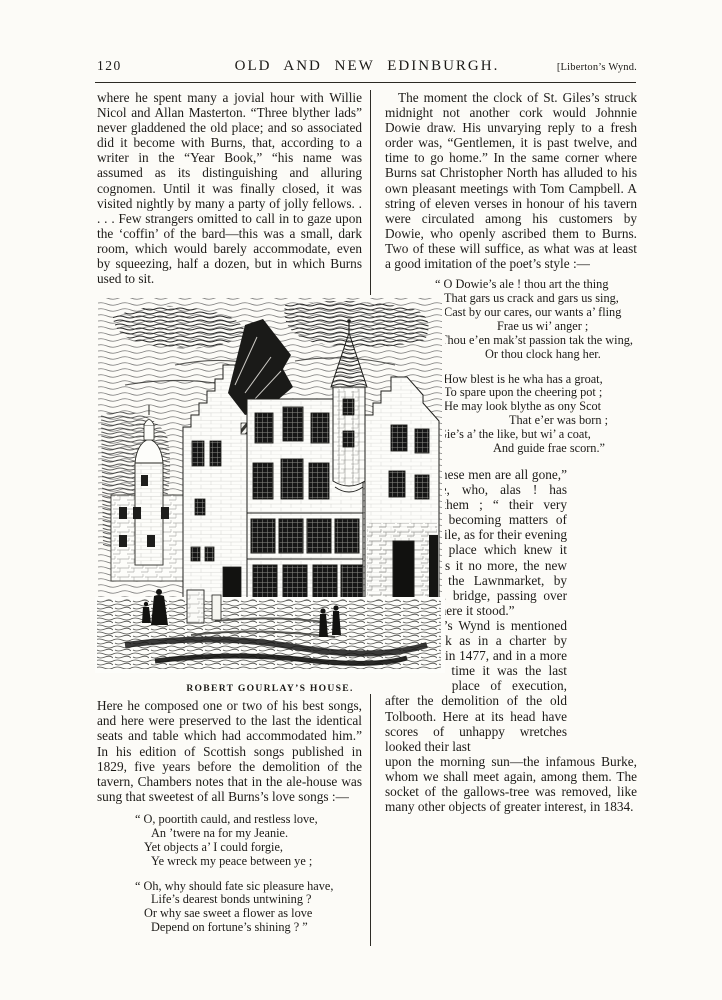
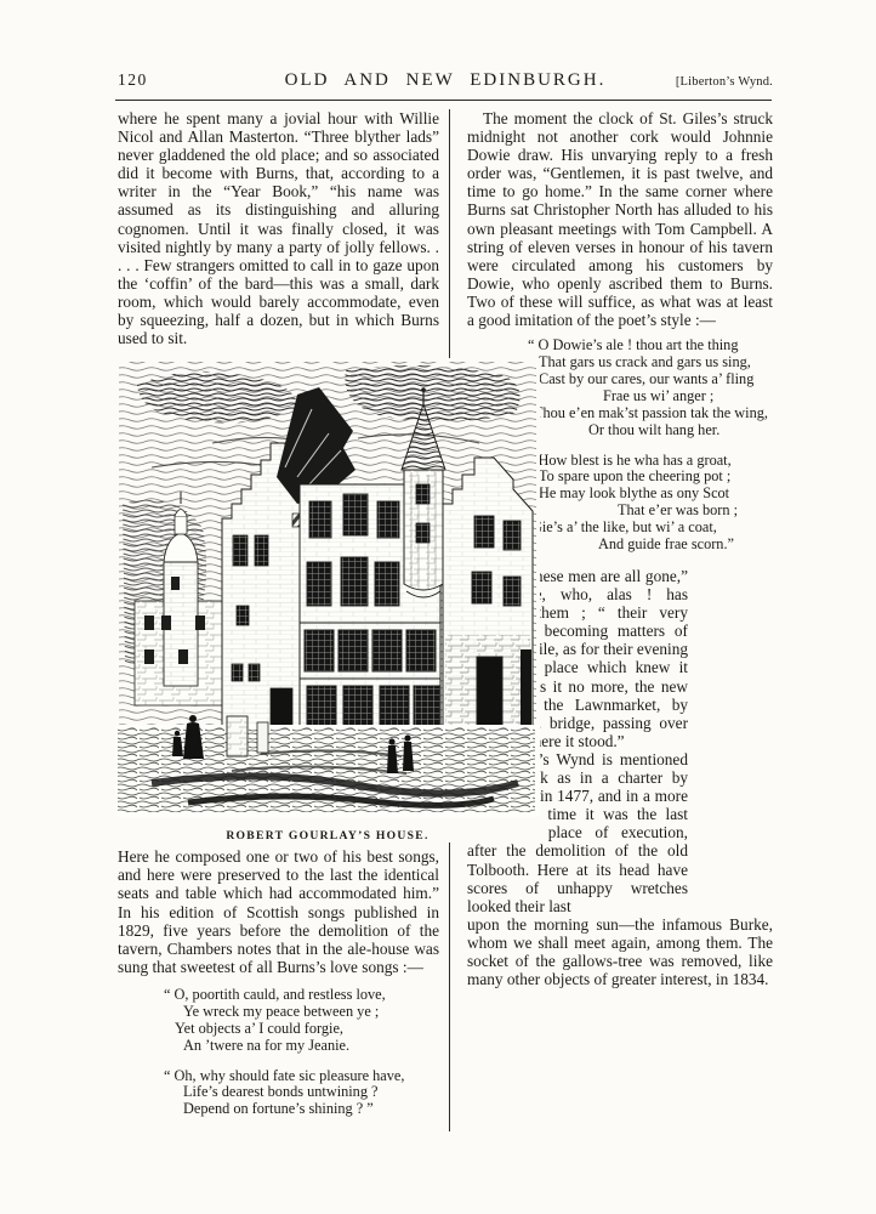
  120
  OLD AND NEW EDINBURGH.
  [Liberton’s Wynd.
  where he spent many a jovial hour with Willie Nicol and Allan Masterton. “Three blyther lads” never gladdened the old place; and so associated did it become with Burns, that, according to a writer in the “Year Book,” “his name was assumed as its distinguishing and alluring cognomen. Until it was finally closed, it was visited nightly by many a party of jolly fellows. . . . . Few strangers omitted to call in to gaze upon the ‘coffin’ of the bard—this was a small, dark room, which would barely accommodate, even by squeezing, half a dozen, but in which Burns used to sit.
  ROBERT GOURLAY’S HOUSE.
  Here he composed one or two of his best songs, and here were preserved to the last the identical seats and table which had accommodated him.” In his edition of Scottish songs published in 1829, five years before the demolition of the tavern, Chambers notes that in the ale-house was sung that sweetest of all Burns’s love songs :—
  “ O, poortith cauld, and restless love,
- An ’twere na for my Jeanie.
+ Ye wreck my peace between ye ;
  Yet objects a’ I could forgie,
- Ye wreck my peace between ye ;
+ An ’twere na for my Jeanie.
  “ Oh, why should fate sic pleasure have,
  Life’s dearest bonds untwining ?
- Or why sae sweet a flower as love
  Depend on fortune’s shining ? ”
  The moment the clock of St. Giles’s struck midnight not another cork would Johnnie Dowie draw. His unvarying reply to a fresh order was, “Gentlemen, it is past twelve, and time to go home.” In the same corner where Burns sat Christopher North has alluded to his own pleasant meetings with Tom Campbell. A string of eleven verses in honour of his tavern were circulated among his customers by Dowie, who openly ascribed them to Burns. Two of these will suffice, as what was at least a good imitation of the poet’s style :—
  “ O Dowie’s ale ! thou art the thing
  That gars us crack and gars us sing,
  Cast by our cares, our wants a’ fling
  Frae us wi’ anger ;
  hou e’en mak’st passion tak the wing,
- Or thou clock hang her.
+ Or thou wilt hang her.
  How blest is he wha has a groat,
  To spare upon the cheering pot ;
  He may look blythe as ony Scot
  That e’er was born ;
  ie’s a’ the like, but wi’ a coat,
  And guide frae scorn.”
  ’s Wynd is mentioned k as in a charter by in 1477, and in a more time it was the last place of execution, after the demolition of the old Tolbooth. Here at its head have scores of unhappy wretches looked their last
  upon the morning sun—the infamous Burke, whom we shall meet again, among them. The socket of the gallows-tree was removed, like many other objects of greater interest, in 1834.
